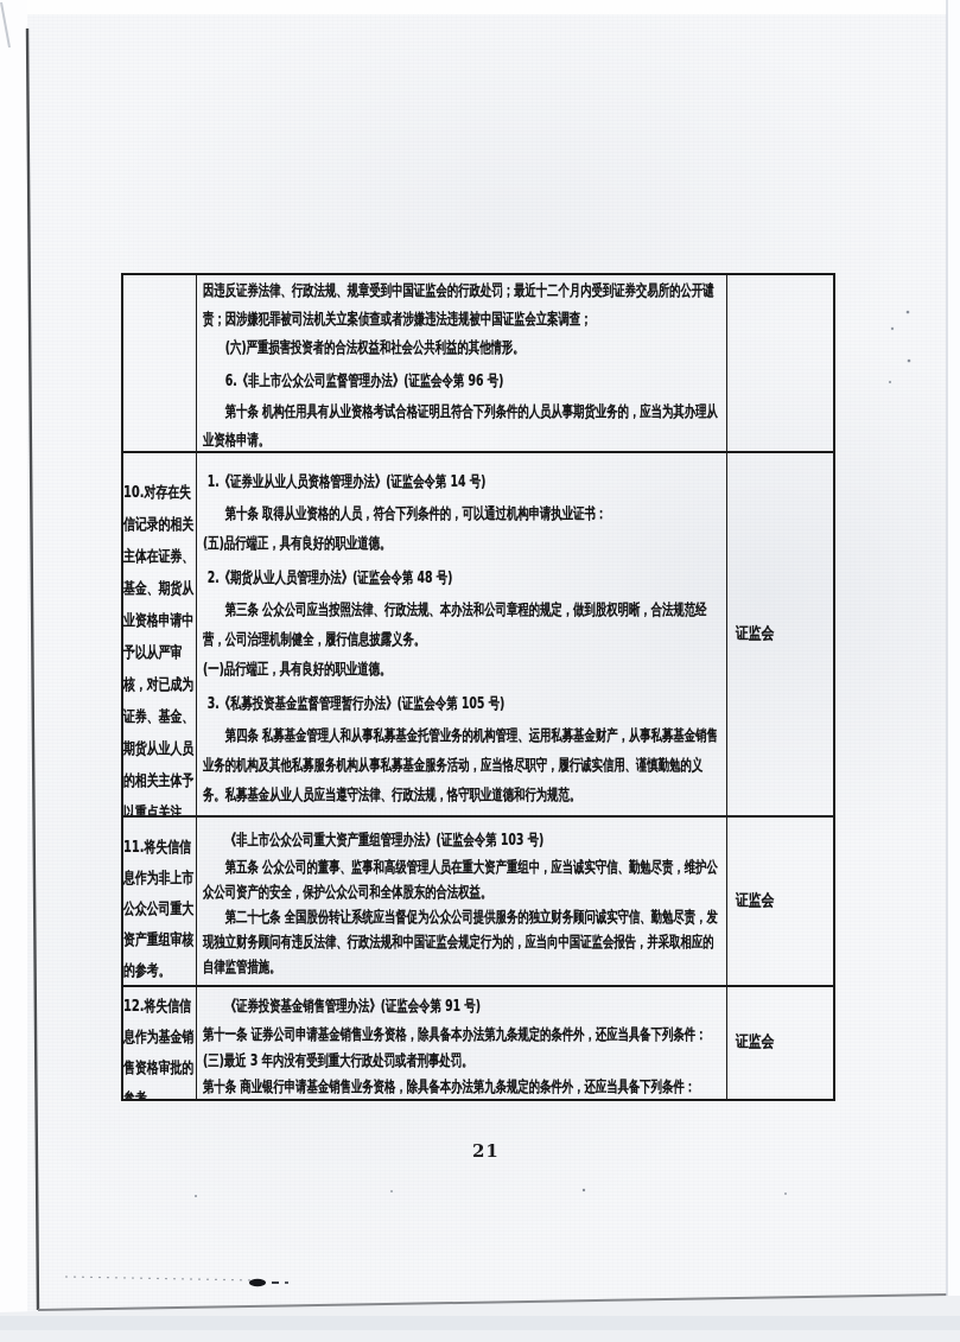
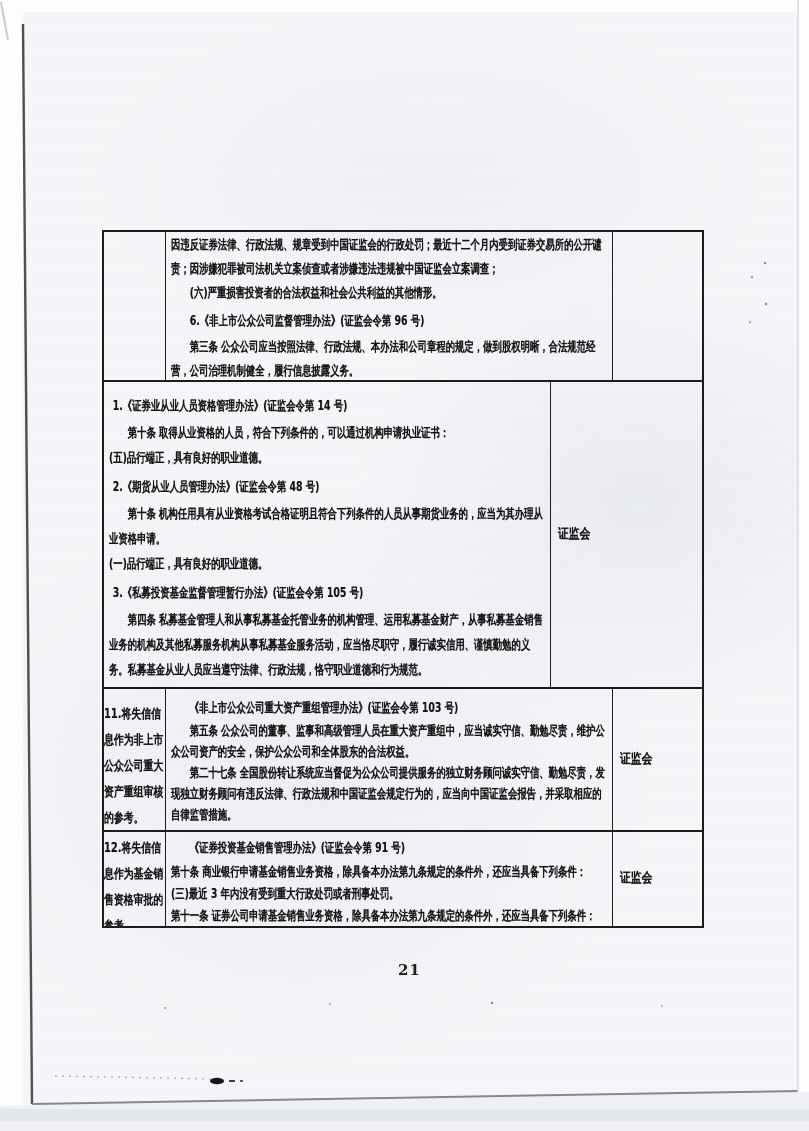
  因违反证券法律、行政法规、规章受到中国证监会的行政处罚；最近十二个月内受到证券交易所的公开谴责；因涉嫌犯罪被司法机关立案侦查或者涉嫌违法违规被中国证监会立案调查；
  (六)严重损害投资者的合法权益和社会公共利益的其他情形。
  6.《非上市公众公司监督管理办法》(证监会令第 96 号)
- 第十条 机构任用具有从业资格考试合格证明且符合下列条件的人员从事期货业务的，应当为其办理从业资格申请。
+ 第三条 公众公司应当按照法律、行政法规、本办法和公司章程的规定，做到股权明晰，合法规范经营，公司治理机制健全，履行信息披露义务。
- 10.对存在失信记录的相关主体在证券、基金、期货从业资格申请中予以从严审核，对已成为证券、基金、期货从业人员的相关主体予以重点关注。
  1.《证券业从业人员资格管理办法》(证监会令第 14 号)
  第十条 取得从业资格的人员，符合下列条件的，可以通过机构申请执业证书：
  (五)品行端正，具有良好的职业道德。
  2.《期货从业人员管理办法》(证监会令第 48 号)
- 第三条 公众公司应当按照法律、行政法规、本办法和公司章程的规定，做到股权明晰，合法规范经营，公司治理机制健全，履行信息披露义务。
+ 第十条 机构任用具有从业资格考试合格证明且符合下列条件的人员从事期货业务的，应当为其办理从业资格申请。
  (一)品行端正，具有良好的职业道德。
  3.《私募投资基金监督管理暂行办法》(证监会令第 105 号)
  第四条 私募基金管理人和从事私募基金托管业务的机构管理、运用私募基金财产，从事私募基金销售业务的机构及其他私募服务机构从事私募基金服务活动，应当恪尽职守，履行诚实信用、谨慎勤勉的义务。私募基金从业人员应当遵守法律、行政法规，恪守职业道德和行为规范。
  证监会
  11.将失信信息作为非上市公众公司重大资产重组审核的参考。
  《非上市公众公司重大资产重组管理办法》(证监会令第 103 号)
  第五条 公众公司的董事、监事和高级管理人员在重大资产重组中，应当诚实守信、勤勉尽责，维护公众公司资产的安全，保护公众公司和全体股东的合法权益。
  第二十七条 全国股份转让系统应当督促为公众公司提供服务的独立财务顾问诚实守信、勤勉尽责，发现独立财务顾问有违反法律、行政法规和中国证监会规定行为的，应当向中国证监会报告，并采取相应的自律监管措施。
  证监会
  12.将失信信息作为基金销售资格审批的
  《证券投资基金销售管理办法》(证监会令第 91 号)
- 第十一条 证券公司申请基金销售业务资格，除具备本办法第九条规定的条件外，还应当具备下列条件：
+ 第十条 商业银行申请基金销售业务资格，除具备本办法第九条规定的条件外，还应当具备下列条件：
  (三)最近 3 年内没有受到重大行政处罚或者刑事处罚。
- 第十条 商业银行申请基金销售业务资格，除具备本办法第九条规定的条件外，还应当具备下列条件：
+ 第十一条 证券公司申请基金销售业务资格，除具备本办法第九条规定的条件外，还应当具备下列条件：
  证监会
  21
